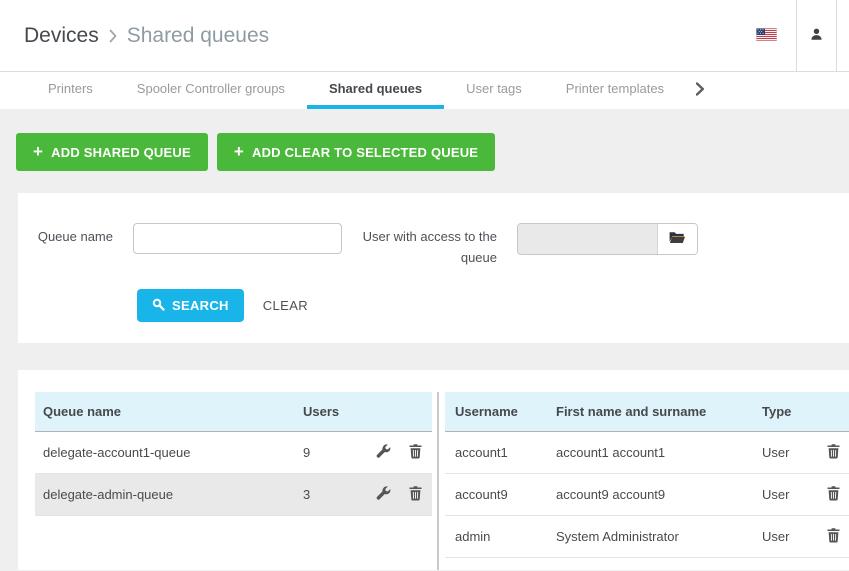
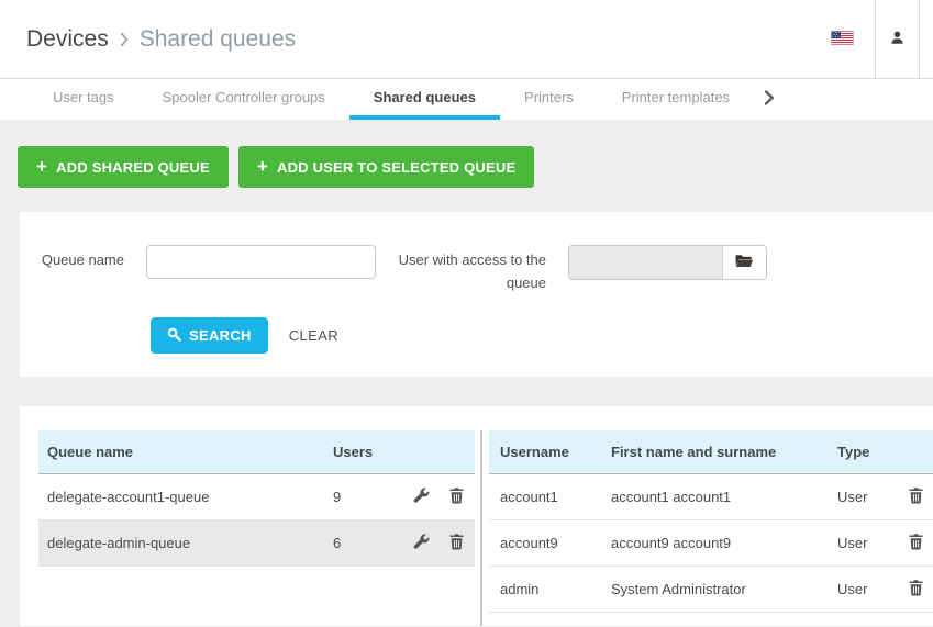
  Devices
  Shared queues
- Printers
+ User tags
  Spooler Controller groups
  Shared queues
- User tags
+ Printers
  Printer templates
  +
  ADD SHARED QUEUE
  +
- ADD CLEAR TO SELECTED QUEUE
+ ADD USER TO SELECTED QUEUE
  Queue name
  User with access to the queue
  SEARCH
  CLEAR
  Queue name
  Users
  delegate-account1-queue
  9
  delegate-admin-queue
- 3
+ 6
  Username
  First name and surname
  Type
  account1
  account1 account1
  User
  account9
  account9 account9
  User
  admin
  System Administrator
  User
